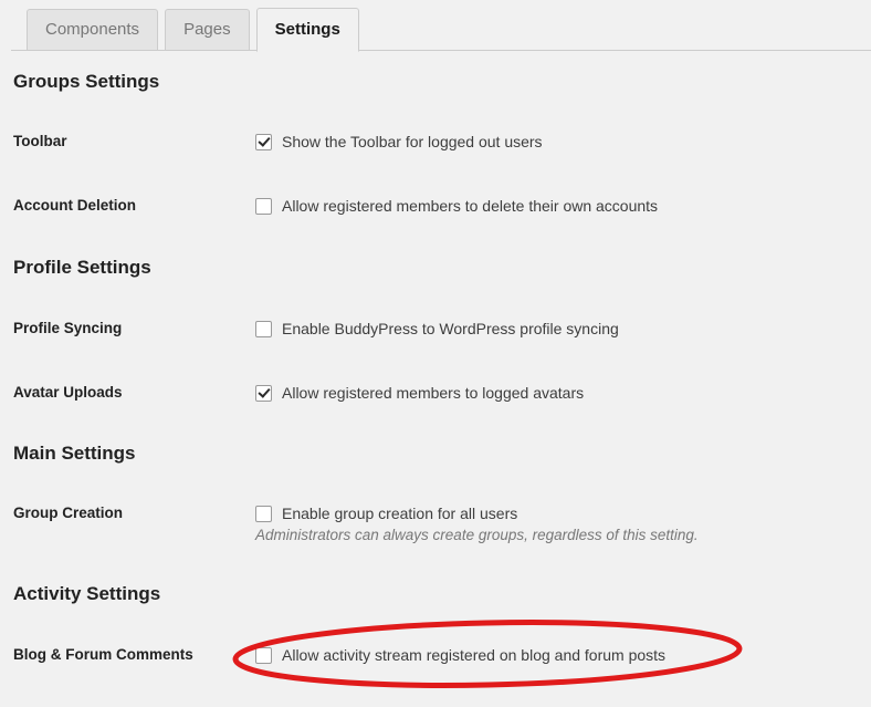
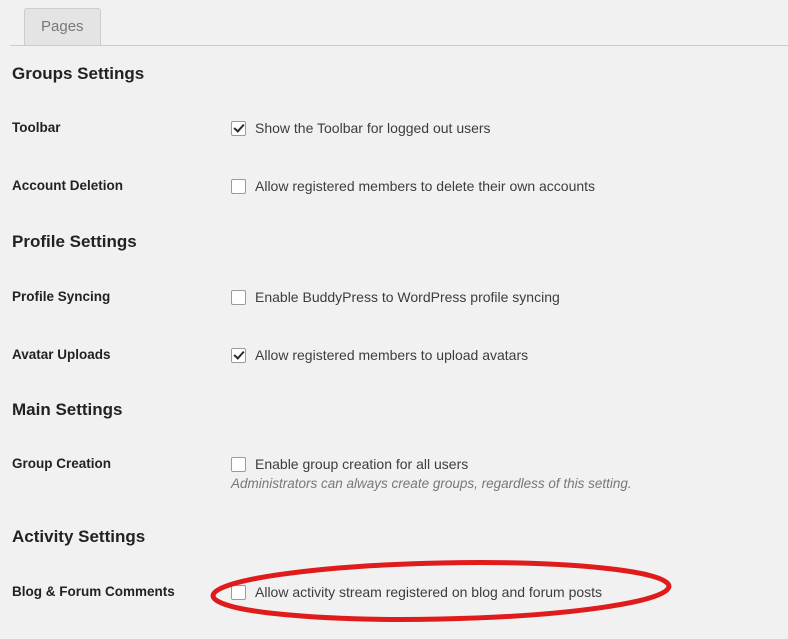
- Components
  Pages
- Settings
  Groups Settings
  Toolbar
  Show the Toolbar for logged out users
  Account Deletion
  Allow registered members to delete their own accounts
  Profile Settings
  Profile Syncing
  Enable BuddyPress to WordPress profile syncing
  Avatar Uploads
- Allow registered members to logged avatars
+ Allow registered members to upload avatars
  Main Settings
  Group Creation
  Enable group creation for all users
  Administrators can always create groups, regardless of this setting.
  Activity Settings
  Blog & Forum Comments
  Allow activity stream registered on blog and forum posts
